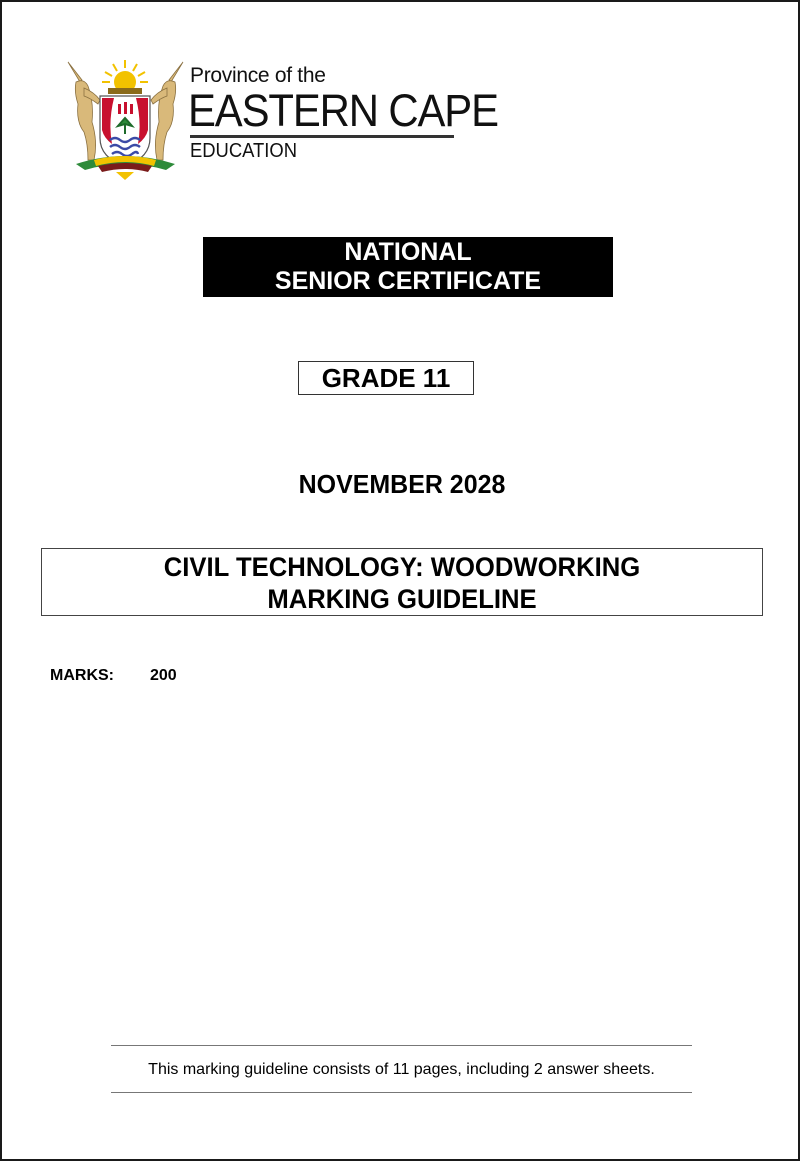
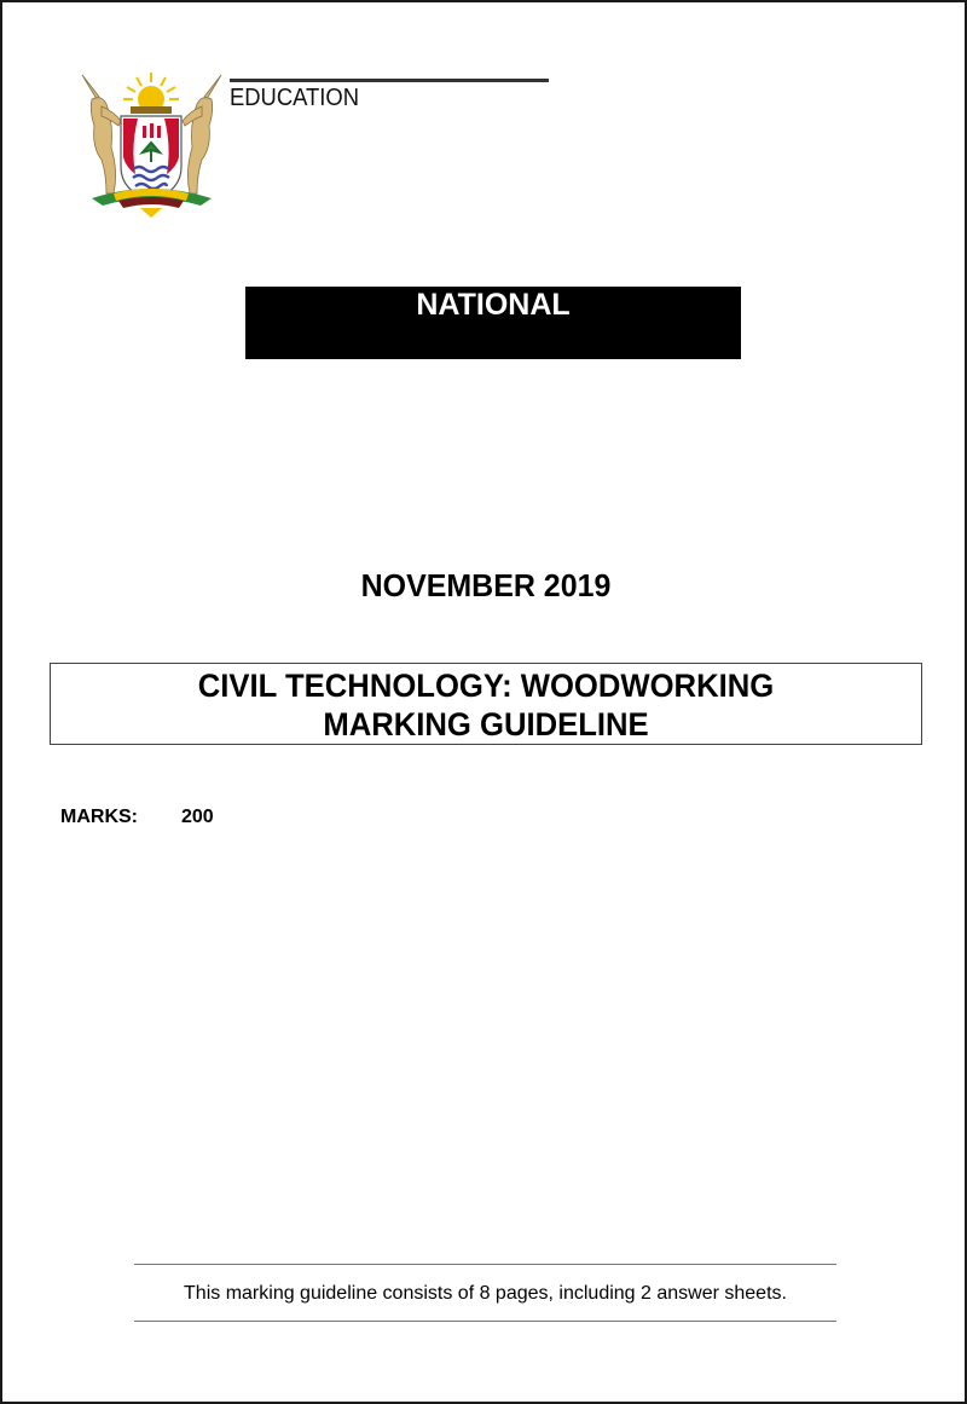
- Province of the
- EASTERN CAPE
  EDUCATION
  NATIONAL
- SENIOR CERTIFICATE
- GRADE 11
- NOVEMBER 2028
+ NOVEMBER 2019
  CIVIL TECHNOLOGY: WOODWORKING
  MARKING GUIDELINE
  MARKS: 200
- This marking guideline consists of 11 pages, including 2 answer sheets.
+ This marking guideline consists of 8 pages, including 2 answer sheets.
